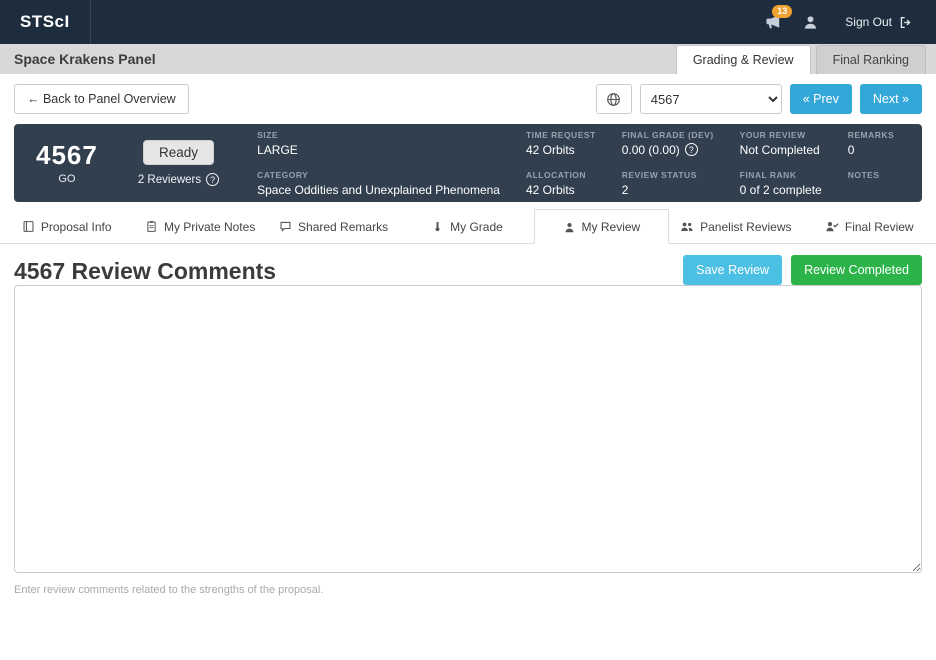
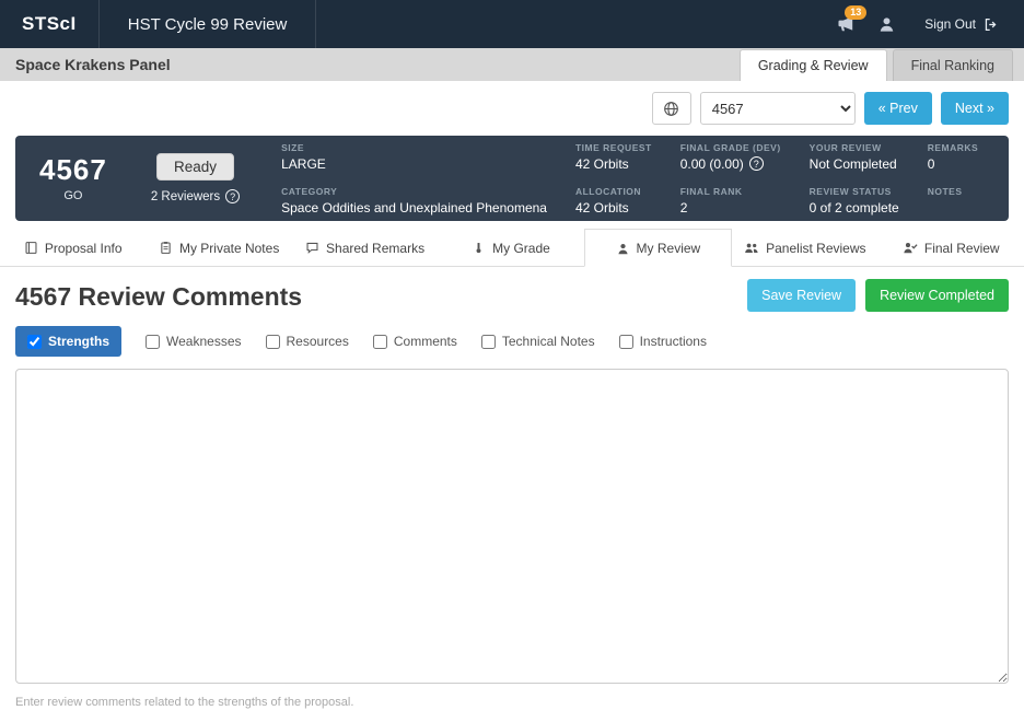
  STScI
+ HST Cycle 99 Review
  13
  Sign Out
  Space Krakens Panel
  Grading & Review
  Final Ranking
- ← Back to Panel Overview
  4567
  « Prev
  Next »
  4567
  GO
  Ready
  2 Reviewers
  ?
  SIZE
  LARGE
  CATEGORY
  Space Oddities and Unexplained Phenomena
  TIME REQUEST
  42 Orbits
  ALLOCATION
  42 Orbits
  FINAL GRADE (DEV)
  0.00 (0.00)
  ?
- REVIEW STATUS
+ FINAL RANK
  2
  YOUR REVIEW
  Not Completed
- FINAL RANK
+ REVIEW STATUS
  0 of 2 complete
  REMARKS
  0
  NOTES
  Proposal Info
  My Private Notes
  Shared Remarks
  My Grade
  My Review
  Panelist Reviews
  Final Review
  4567 Review Comments
  Save Review
  Review Completed
+ Strengths
+ Weaknesses
+ Resources
+ Comments
+ Technical Notes
+ Instructions
  Enter review comments related to the strengths of the proposal.
